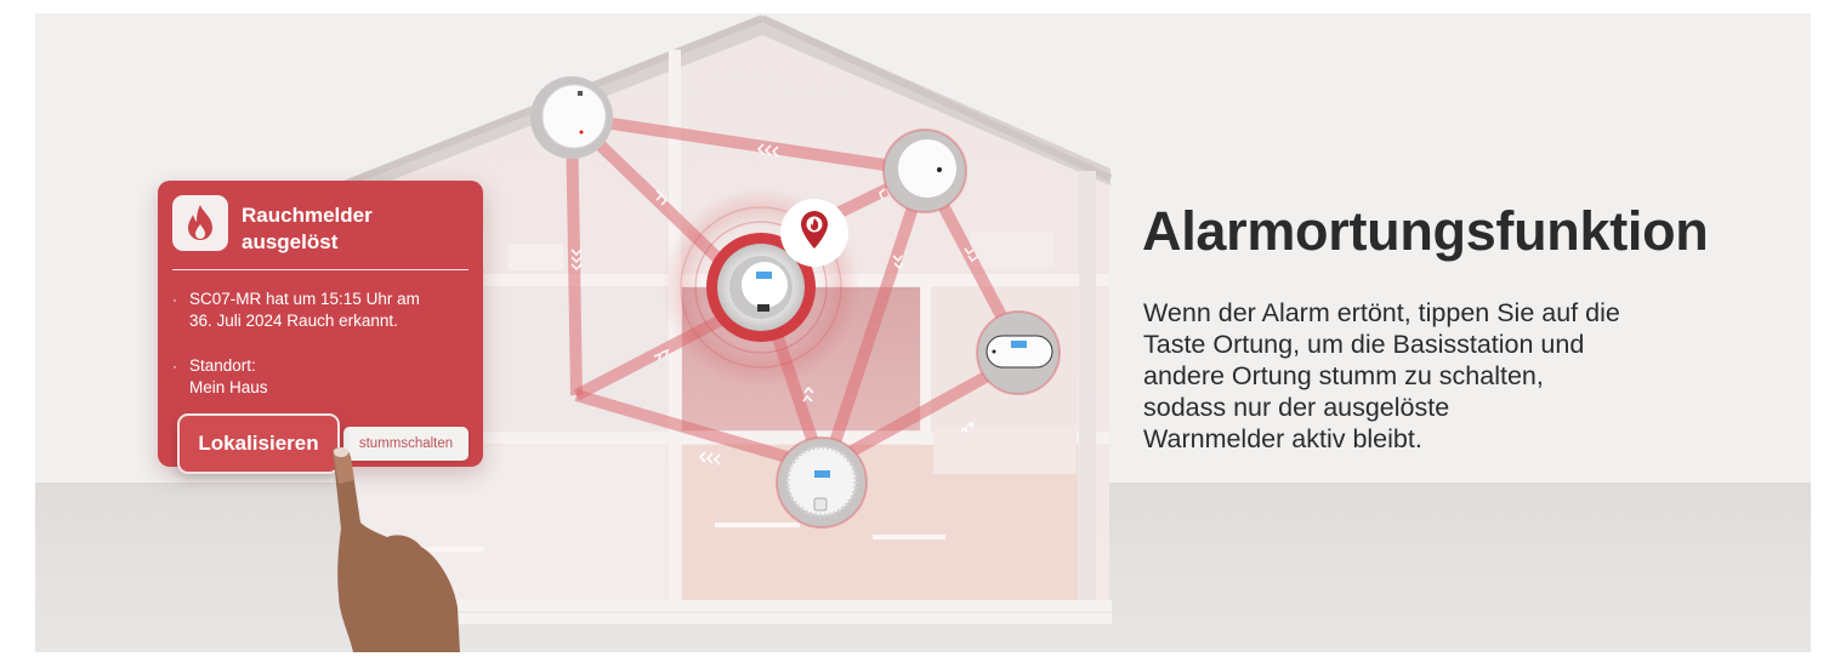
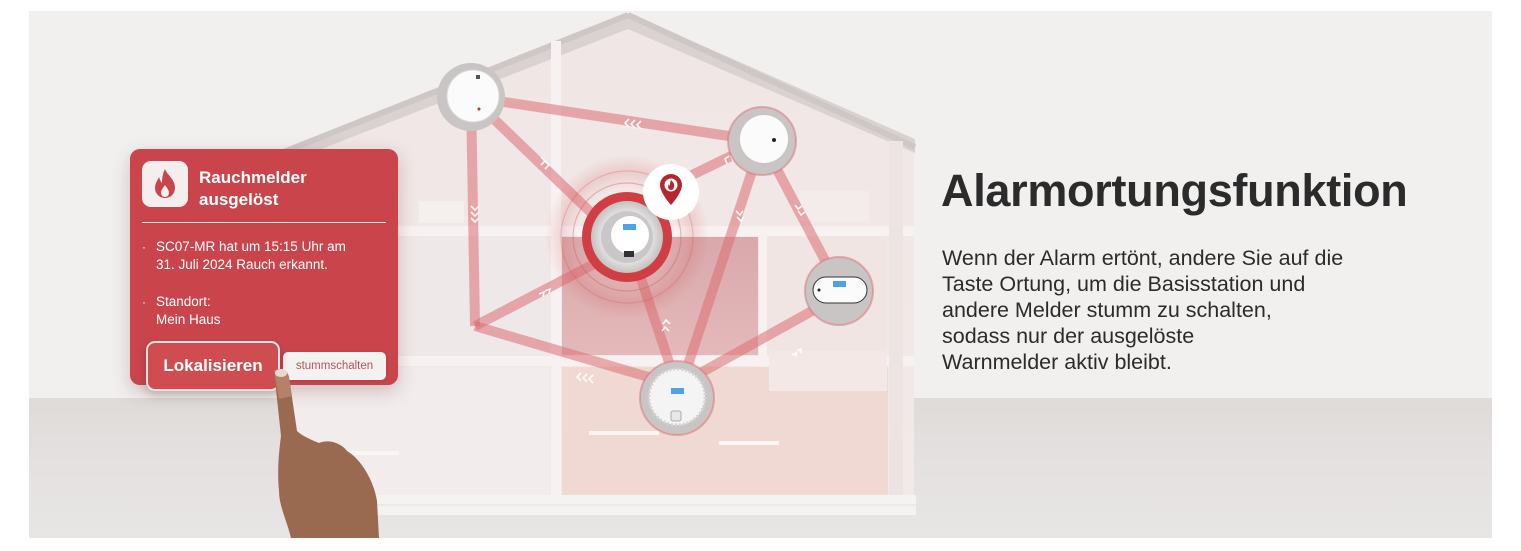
  Rauchmelder
  ausgelöst
  ·
  SC07-MR hat um 15:15 Uhr am
- 36. Juli 2024 Rauch erkannt.
+ 31. Juli 2024 Rauch erkannt.
  ·
  Standort:
  Mein Haus
  stummschalten
  Lokalisieren
  Alarmortungsfunktion
- Wenn der Alarm ertönt, tippen Sie auf die
+ Wenn der Alarm ertönt, andere Sie auf die
  Taste Ortung, um die Basisstation und
- andere Ortung stumm zu schalten,
+ andere Melder stumm zu schalten,
  sodass nur der ausgelöste
  Warnmelder aktiv bleibt.
